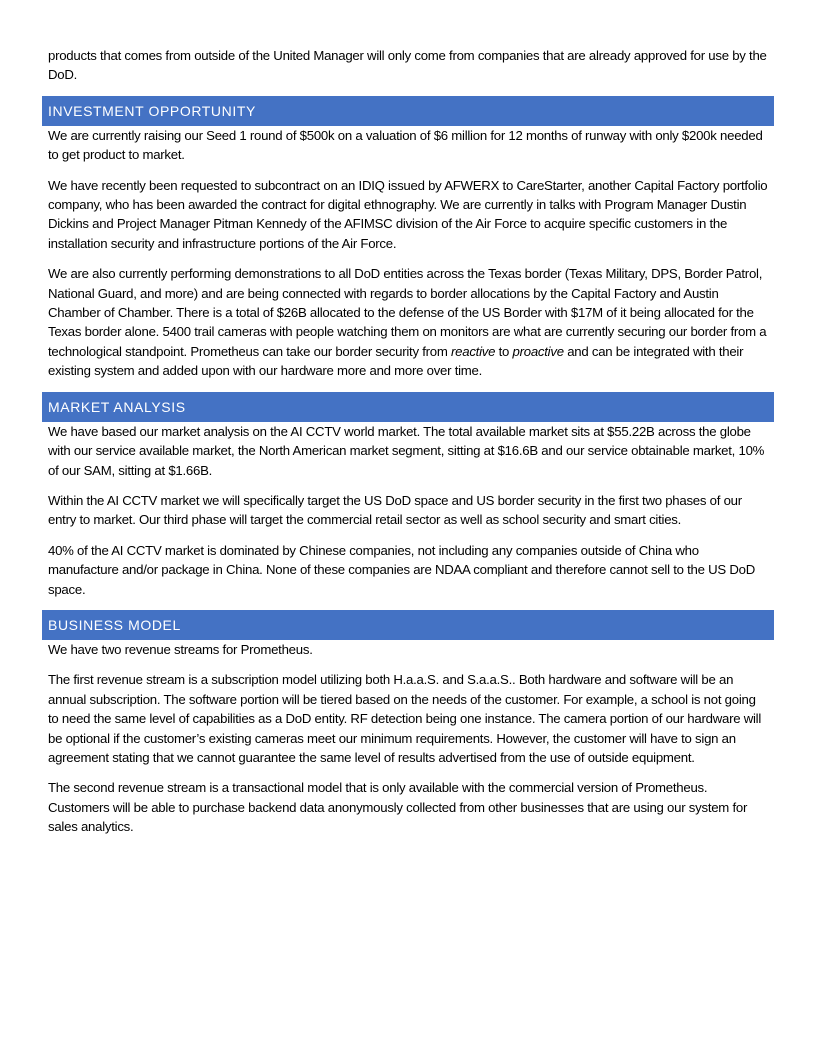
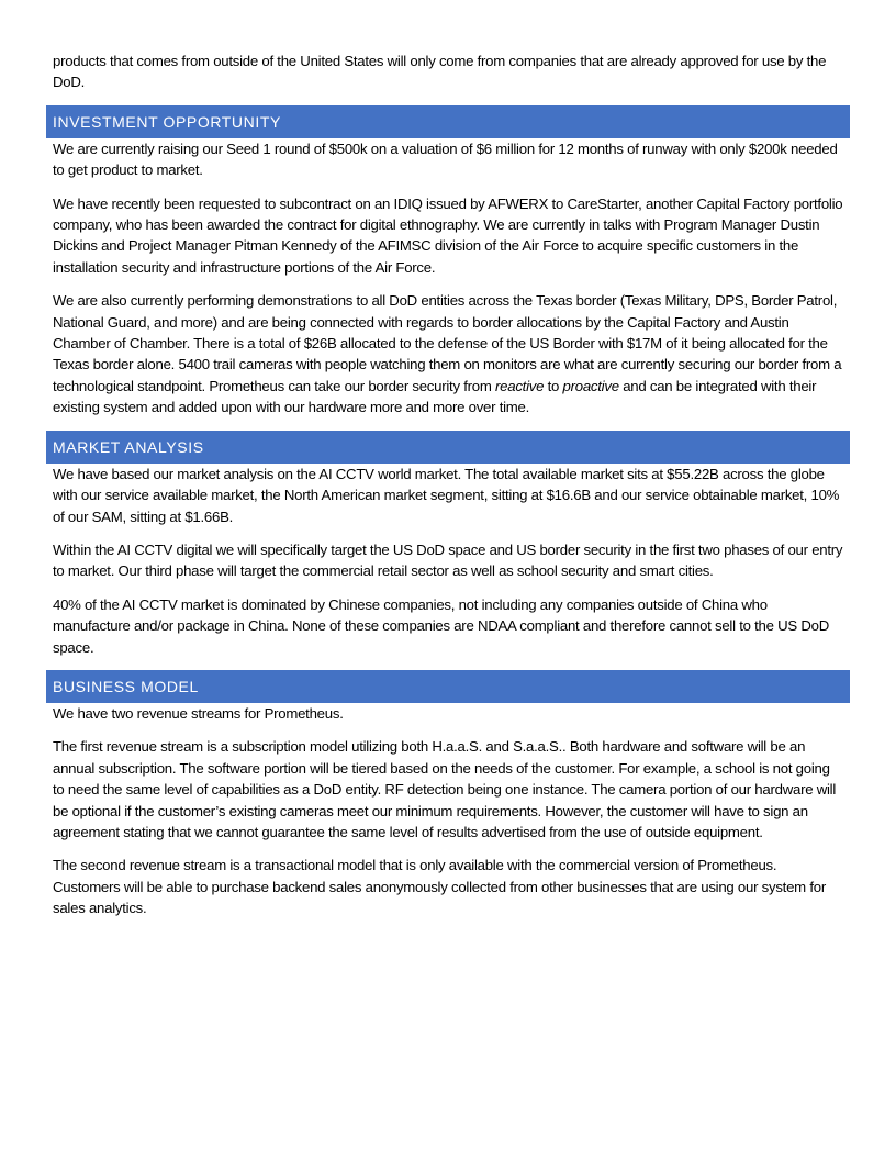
- products that comes from outside of the United Manager will only come from companies that are already approved for use by the DoD.
+ products that comes from outside of the United States will only come from companies that are already approved for use by the DoD.
  INVESTMENT OPPORTUNITY
  We are currently raising our Seed 1 round of $500k on a valuation of $6 million for 12 months of runway with only $200k needed to get product to market.
  We have recently been requested to subcontract on an IDIQ issued by AFWERX to CareStarter, another Capital Factory portfolio company, who has been awarded the contract for digital ethnography. We are currently in talks with Program Manager Dustin Dickins and Project Manager Pitman Kennedy of the AFIMSC division of the Air Force to acquire specific customers in the installation security and infrastructure portions of the Air Force.
  We are also currently performing demonstrations to all DoD entities across the Texas border (Texas Military, DPS, Border Patrol, National Guard, and more) and are being connected with regards to border allocations by the Capital Factory and Austin Chamber of Chamber. There is a total of $26B allocated to the defense of the US Border with $17M of it being allocated for the Texas border alone. 5400 trail cameras with people watching them on monitors are what are currently securing our border from a technological standpoint. Prometheus can take our border security from reactive to proactive and can be integrated with their existing system and added upon with our hardware more and more over time.
  MARKET ANALYSIS
  We have based our market analysis on the AI CCTV world market. The total available market sits at $55.22B across the globe with our service available market, the North American market segment, sitting at $16.6B and our service obtainable market, 10% of our SAM, sitting at $1.66B.
- Within the AI CCTV market we will specifically target the US DoD space and US border security in the first two phases of our entry to market. Our third phase will target the commercial retail sector as well as school security and smart cities.
+ Within the AI CCTV digital we will specifically target the US DoD space and US border security in the first two phases of our entry to market. Our third phase will target the commercial retail sector as well as school security and smart cities.
  40% of the AI CCTV market is dominated by Chinese companies, not including any companies outside of China who manufacture and/or package in China. None of these companies are NDAA compliant and therefore cannot sell to the US DoD space.
  BUSINESS MODEL
  We have two revenue streams for Prometheus.
  The first revenue stream is a subscription model utilizing both H.a.a.S. and S.a.a.S.. Both hardware and software will be an annual subscription. The software portion will be tiered based on the needs of the customer. For example, a school is not going to need the same level of capabilities as a DoD entity. RF detection being one instance. The camera portion of our hardware will be optional if the customer’s existing cameras meet our minimum requirements. However, the customer will have to sign an agreement stating that we cannot guarantee the same level of results advertised from the use of outside equipment.
- The second revenue stream is a transactional model that is only available with the commercial version of Prometheus. Customers will be able to purchase backend data anonymously collected from other businesses that are using our system for sales analytics.
+ The second revenue stream is a transactional model that is only available with the commercial version of Prometheus. Customers will be able to purchase backend sales anonymously collected from other businesses that are using our system for sales analytics.
